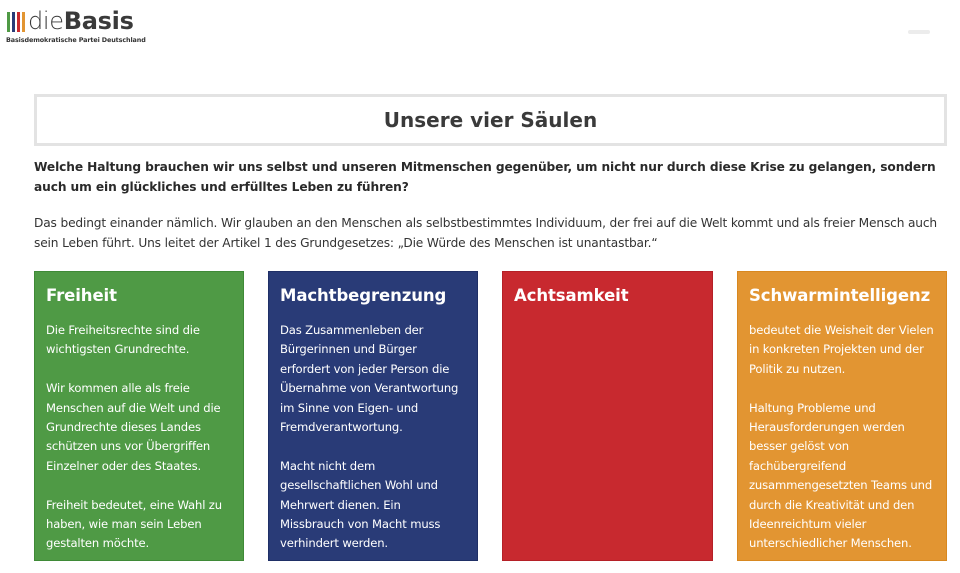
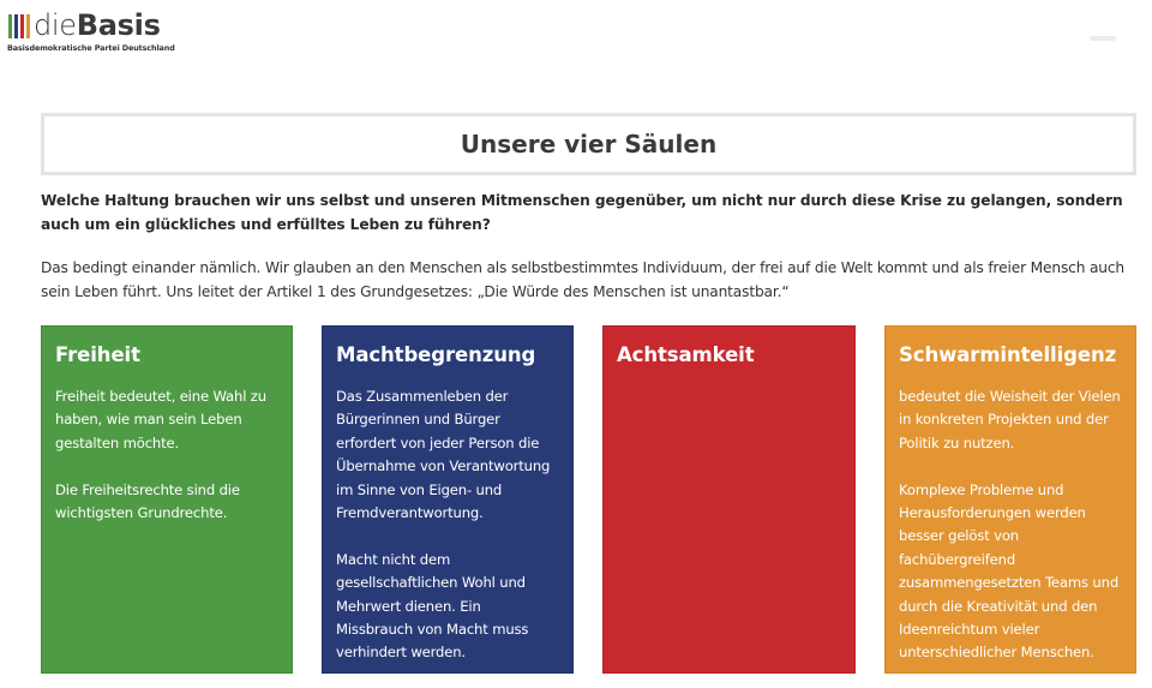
  dieBasis
  Basisdemokratische Partei Deutschland
  Unsere vier Säulen
  Welche Haltung brauchen wir uns selbst und unseren Mitmenschen gegenüber, um nicht nur durch diese Krise zu gelangen, sondern auch um ein glückliches und erfülltes Leben zu führen?
  Das bedingt einander nämlich. Wir glauben an den Menschen als selbstbestimmtes Individuum, der frei auf die Welt kommt und als freier Mensch auch sein Leben führt. Uns leitet der Artikel 1 des Grundgesetzes: „Die Würde des Menschen ist unantastbar.“
  Freiheit
- Die Freiheitsrechte sind die wichtigsten Grundrechte.
+ Freiheit bedeutet, eine Wahl zu haben, wie man sein Leben gestalten möchte.
- Wir kommen alle als freie Menschen auf die Welt und die Grundrechte dieses Landes schützen uns vor Übergriffen Einzelner oder des Staates.
- Freiheit bedeutet, eine Wahl zu haben, wie man sein Leben gestalten möchte.
+ Die Freiheitsrechte sind die wichtigsten Grundrechte.
  Machtbegrenzung
  Das Zusammenleben der Bürgerinnen und Bürger erfordert von jeder Person die Übernahme von Verantwortung im Sinne von Eigen- und Fremdverantwortung.
  Macht nicht dem gesellschaftlichen Wohl und Mehrwert dienen. Ein Missbrauch von Macht muss verhindert werden.
  Achtsamkeit
  Schwarmintelligenz
  bedeutet die Weisheit der Vielen in konkreten Projekten und der Politik zu nutzen.
- Haltung Probleme und Herausforderungen werden besser gelöst von fachübergreifend zusammengesetzten Teams und durch die Kreativität und den Ideenreichtum vieler unterschiedlicher Menschen.
+ Komplexe Probleme und Herausforderungen werden besser gelöst von fachübergreifend zusammengesetzten Teams und durch die Kreativität und den Ideenreichtum vieler unterschiedlicher Menschen.
